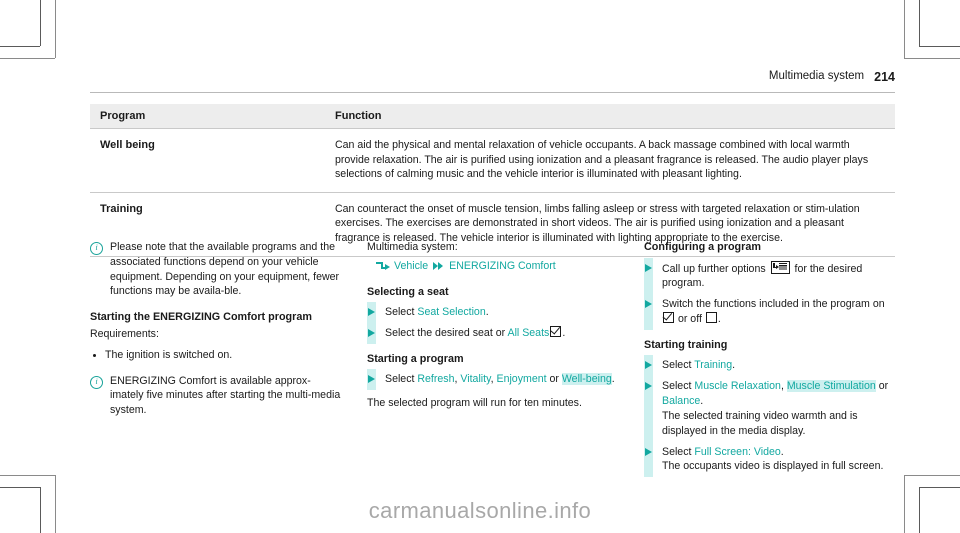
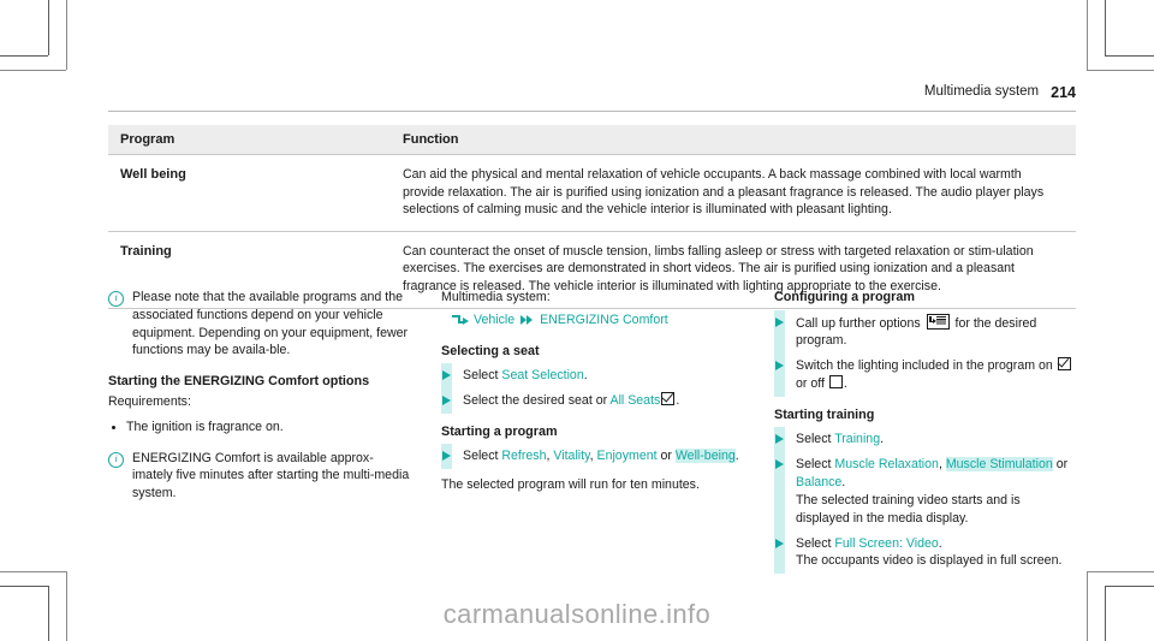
  Multimedia system
  214
  Program	Function
  Well being	Can aid the physical and mental relaxation of vehicle occupants. A back massage combined with local warmth provide relaxation. The air is purified using ionization and a pleasant fragrance is released. The audio player plays selections of calming music and the vehicle interior is illuminated with pleasant lighting.
  Training	Can counteract the onset of muscle tension, limbs falling asleep or stress with targeted relaxation or stim‐ulation exercises. The exercises are demonstrated in short videos. The air is purified using ionization and a pleasant fragrance is released. The vehicle interior is illuminated with lighting appropriate to the exercise.
  Please note that the available programs and the associated functions depend on your vehicle equipment. Depending on your equipment, fewer functions may be availa‐ble.
- Starting the ENERGIZING Comfort program
+ Starting the ENERGIZING Comfort options
  Requirements:
- The ignition is switched on.
+ The ignition is fragrance on.
  ENERGIZING Comfort is available approx‐imately five minutes after starting the multi‐media system.
  Multimedia system:
  Vehicle
  ENERGIZING Comfort
  Selecting a seat
  Select Seat Selection.
  Select the desired seat or All Seats .
  Starting a program
  Select Refresh, Vitality, Enjoyment or Well-being.
  The selected program will run for ten minutes.
  Configuring a program
  Call up further options for the desired program.
- Switch the functions included in the program on or off .
+ Switch the lighting included in the program on or off .
  Starting training
  Select Training.
  Select Muscle Relaxation, Muscle Stimulation or Balance.
- The selected training video warmth and is displayed in the media display.
+ The selected training video starts and is displayed in the media display.
  Select Full Screen: Video.
  The occupants video is displayed in full screen.
  carmanualsonline.info
